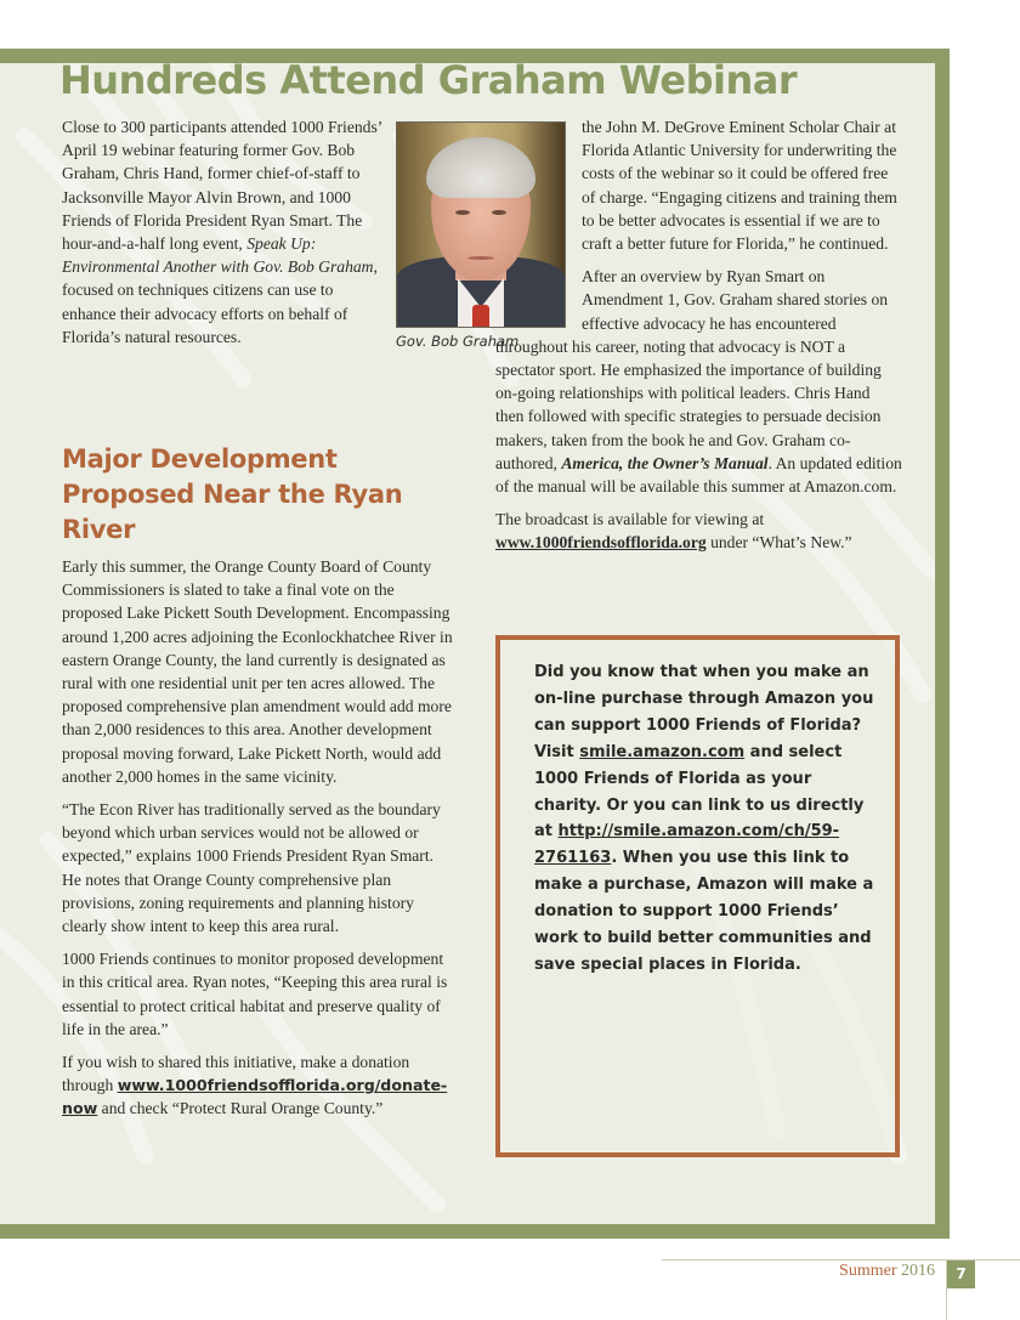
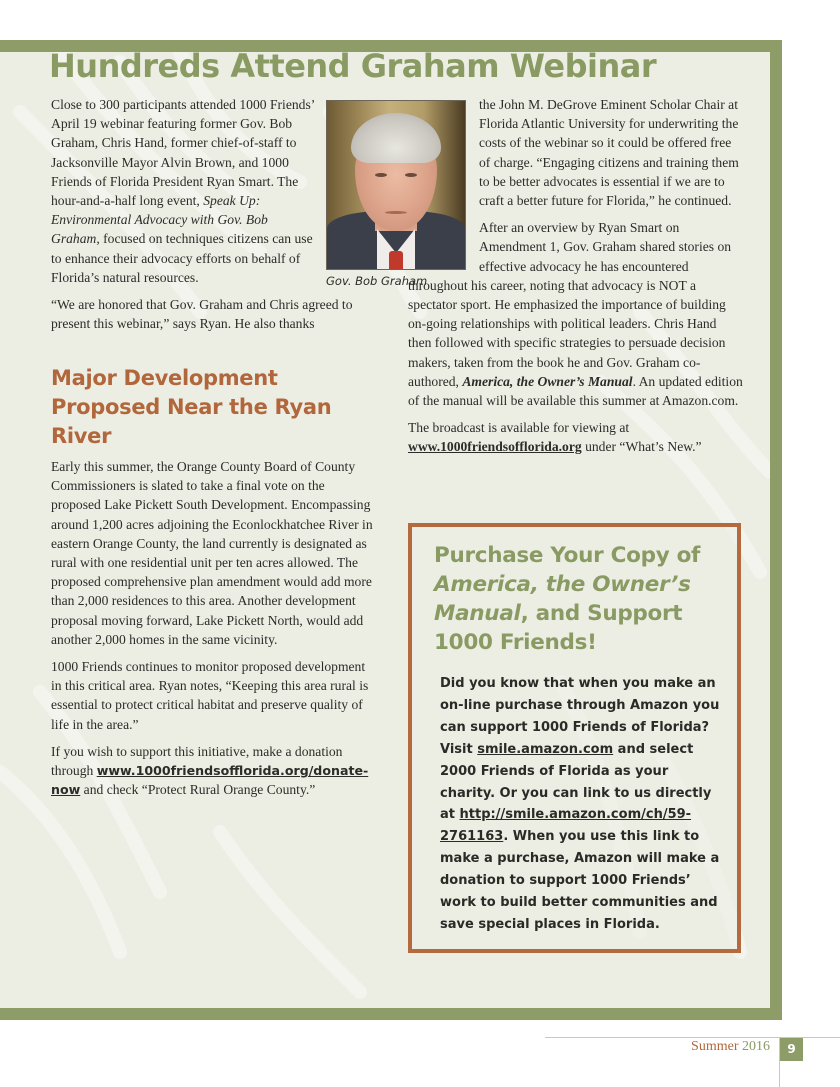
  Hundreds Attend Graham Webinar
- Close to 300 participants attended 1000 Friends’ April 19 webinar featuring former Gov. Bob Graham, Chris Hand, former chief-of-staff to Jacksonville Mayor Alvin Brown, and 1000 Friends of Florida President Ryan Smart. The hour-and-a-half long event, Speak Up: Environmental Another with Gov. Bob Graham, focused on techniques citizens can use to enhance their advocacy efforts on behalf of Florida’s natural resources.
+ Close to 300 participants attended 1000 Friends’ April 19 webinar featuring former Gov. Bob Graham, Chris Hand, former chief-of-staff to Jacksonville Mayor Alvin Brown, and 1000 Friends of Florida President Ryan Smart. The hour-and-a-half long event, Speak Up: Environmental Advocacy with Gov. Bob Graham, focused on techniques citizens can use to enhance their advocacy efforts on behalf of Florida’s natural resources.
+ “We are honored that Gov. Graham and Chris agreed to present this webinar,” says Ryan. He also thanks
  Gov. Bob Graham
  the John M. DeGrove Eminent Scholar Chair at Florida Atlantic University for underwriting the costs of the webinar so it could be offered free of charge. “Engaging citizens and training them to be better advocates is essential if we are to craft a better future for Florida,” he continued.
  After an overview by Ryan Smart on Amendment 1, Gov. Graham shared stories on effective advocacy he has encountered
  throughout his career, noting that advocacy is NOT a spectator sport. He emphasized the importance of building on-going relationships with political leaders. Chris Hand then followed with specific strategies to persuade decision makers, taken from the book he and Gov. Graham co-authored, America, the Owner’s Manual. An updated edition of the manual will be available this summer at Amazon.com.
  The broadcast is available for viewing at www.1000friendsofflorida.org under “What’s New.”
  Major Development Proposed Near the Ryan River
  Early this summer, the Orange County Board of County Commissioners is slated to take a final vote on the proposed Lake Pickett South Development. Encompassing around 1,200 acres adjoining the Econlockhatchee River in eastern Orange County, the land currently is designated as rural with one residential unit per ten acres allowed. The proposed comprehensive plan amendment would add more than 2,000 residences to this area. Another development proposal moving forward, Lake Pickett North, would add another 2,000 homes in the same vicinity.
- “The Econ River has traditionally served as the boundary beyond which urban services would not be allowed or expected,” explains 1000 Friends President Ryan Smart. He notes that Orange County comprehensive plan provisions, zoning requirements and planning history clearly show intent to keep this area rural.
  1000 Friends continues to monitor proposed development in this critical area. Ryan notes, “Keeping this area rural is essential to protect critical habitat and preserve quality of life in the area.”
- If you wish to shared this initiative, make a donation through www.1000friendsofflorida.org/donate-now and check “Protect Rural Orange County.”
+ If you wish to support this initiative, make a donation through www.1000friendsofflorida.org/donate-now and check “Protect Rural Orange County.”
+ Purchase Your Copy of America, the Owner’s Manual, and Support 1000 Friends!
- Did you know that when you make an on-line purchase through Amazon you can support 1000 Friends of Florida? Visit smile.amazon.com and select 1000 Friends of Florida as your charity. Or you can link to us directly at http://smile.amazon.com/ch/59-2761163. When you use this link to make a purchase, Amazon will make a donation to support 1000 Friends’ work to build better communities and save special places in Florida.
+ Did you know that when you make an on-line purchase through Amazon you can support 1000 Friends of Florida? Visit smile.amazon.com and select 2000 Friends of Florida as your charity. Or you can link to us directly at http://smile.amazon.com/ch/59-2761163. When you use this link to make a purchase, Amazon will make a donation to support 1000 Friends’ work to build better communities and save special places in Florida.
  Summer 2016
- 7
+ 9
